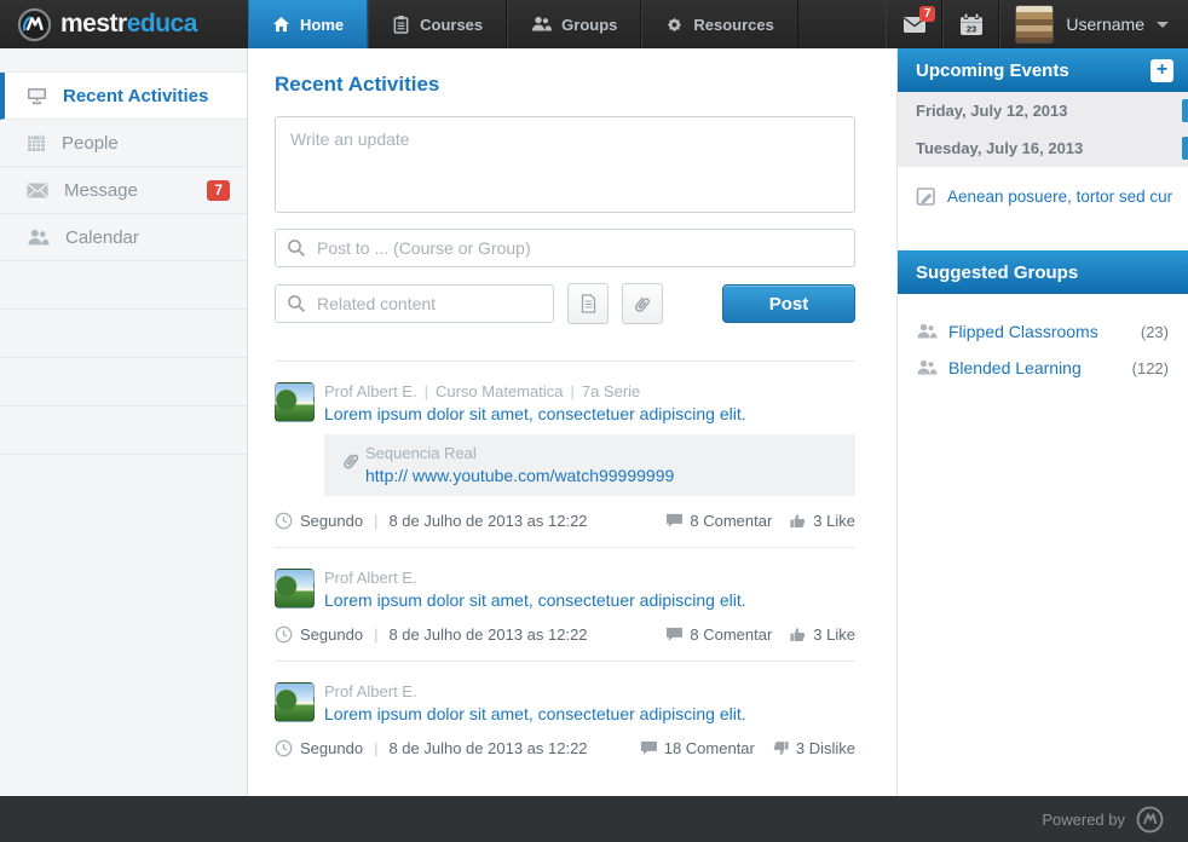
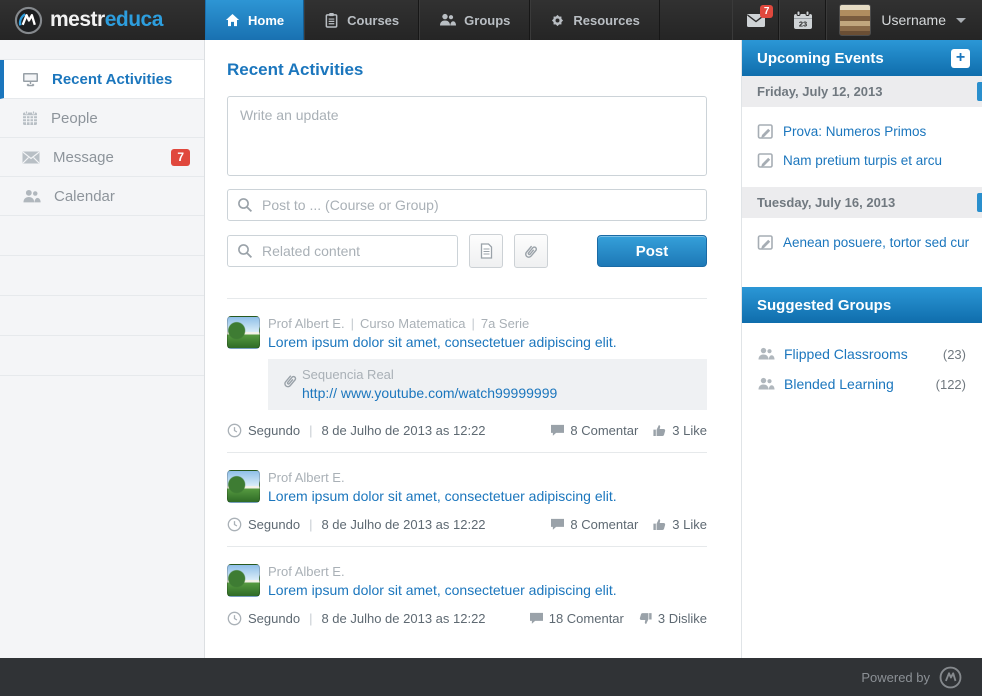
  mestreduca
  Home
  Courses
  Groups
  Resources
  7
  23
  Username
  Recent Activities
  People
  Message
  7
  Calendar
  Recent Activities
  Write an update
  Post to ... (Course or Group)
  Related content
  Post
  Prof Albert E. | Curso Matematica | 7a Serie
  Lorem ipsum dolor sit amet, consectetuer adipiscing elit.
  Sequencia Real
  http:// www.youtube.com/watch99999999
  Segundo
  |
  8 de Julho de 2013 as 12:22
  8 Comentar
  3 Like
  Prof Albert E.
  Lorem ipsum dolor sit amet, consectetuer adipiscing elit.
  Segundo
  |
  8 de Julho de 2013 as 12:22
  8 Comentar
  3 Like
  Prof Albert E.
  Lorem ipsum dolor sit amet, consectetuer adipiscing elit.
  Segundo
  |
  8 de Julho de 2013 as 12:22
  18 Comentar
  3 Dislike
  Upcoming Events
  +
  Friday, July 12, 2013
+ Prova: Numeros Primos
+ Nam pretium turpis et arcu
  Tuesday, July 16, 2013
  Aenean posuere, tortor sed cur
  Suggested Groups
  Flipped Classrooms
  (23)
  Blended Learning
  (122)
  Powered by
